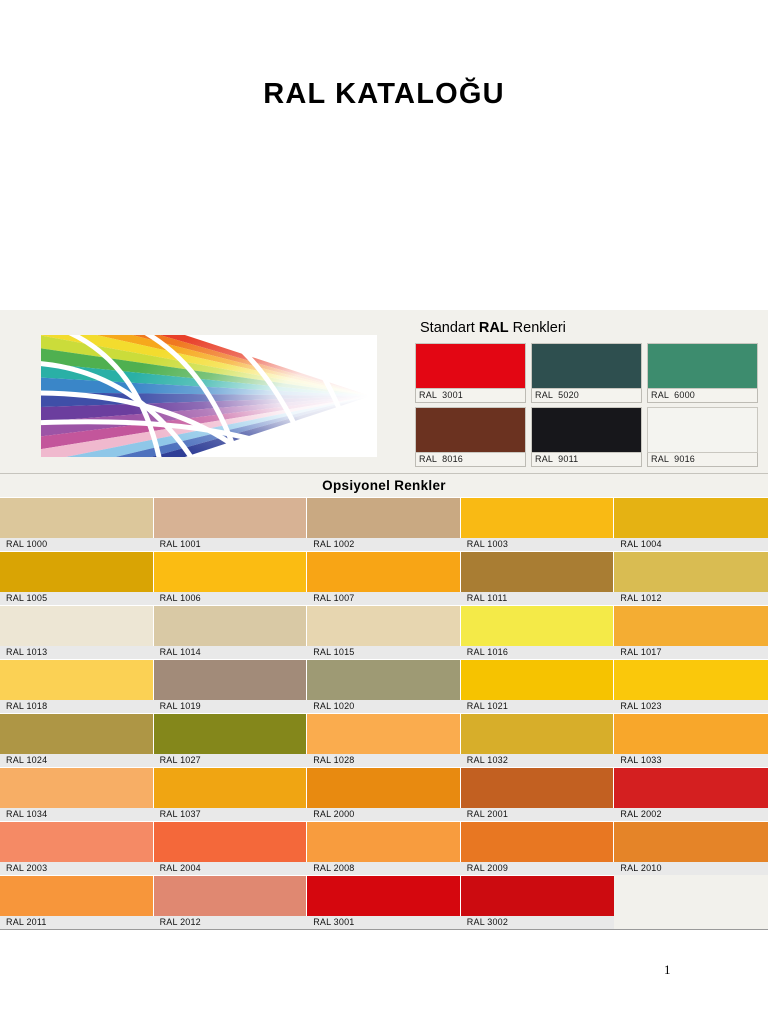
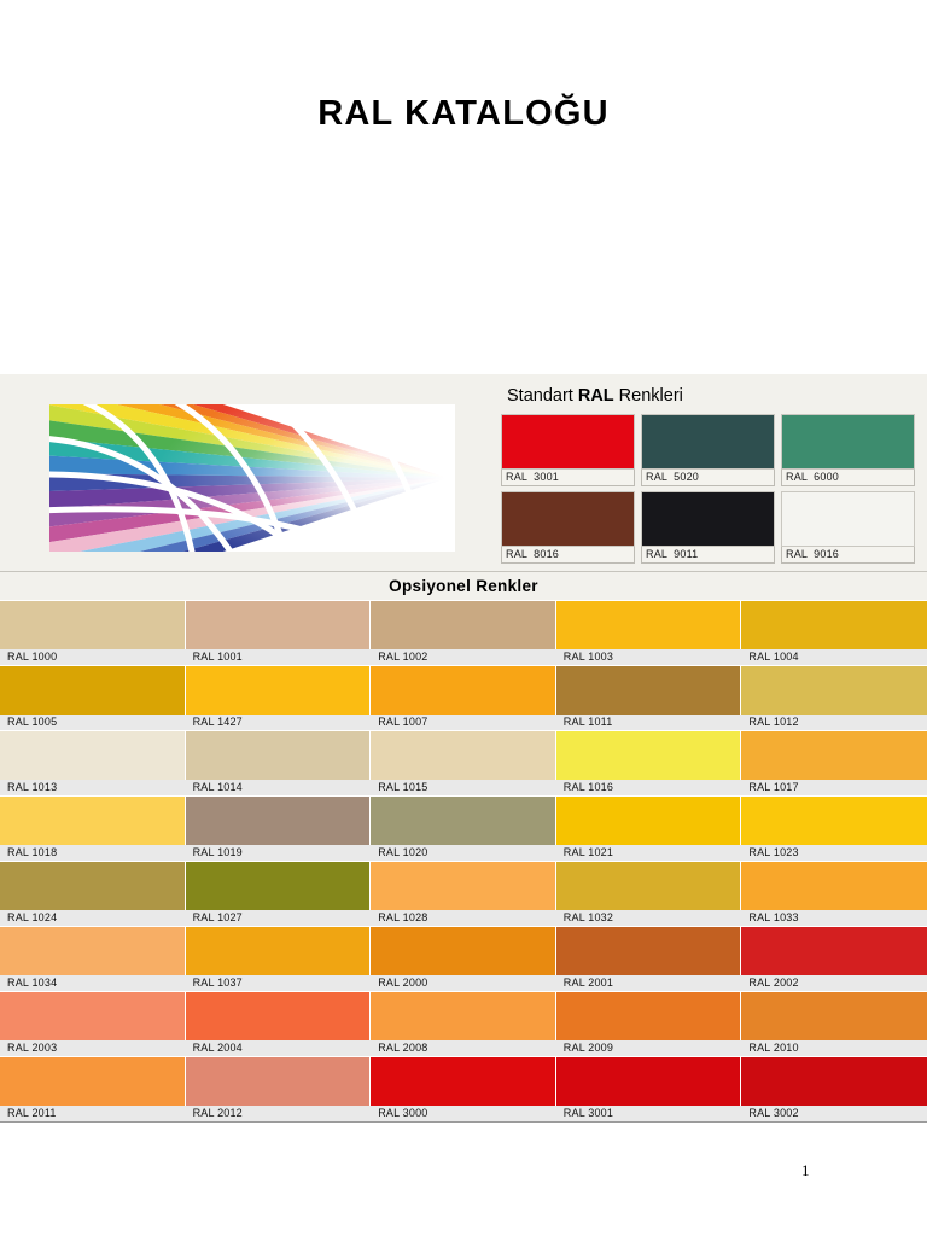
  RAL KATALOĞU
  Standart RAL Renkleri
  RAL 3001
  RAL 5020
  RAL 6000
  RAL 8016
  RAL 9011
  RAL 9016
  Opsiyonel Renkler
  RAL 1000
  RAL 1001
  RAL 1002
  RAL 1003
  RAL 1004
  RAL 1005
- RAL 1006
+ RAL 1427
  RAL 1007
  RAL 1011
  RAL 1012
  RAL 1013
  RAL 1014
  RAL 1015
  RAL 1016
  RAL 1017
  RAL 1018
  RAL 1019
  RAL 1020
  RAL 1021
  RAL 1023
  RAL 1024
  RAL 1027
  RAL 1028
  RAL 1032
  RAL 1033
  RAL 1034
  RAL 1037
  RAL 2000
  RAL 2001
  RAL 2002
  RAL 2003
  RAL 2004
  RAL 2008
  RAL 2009
  RAL 2010
  RAL 2011
  RAL 2012
+ RAL 3000
  RAL 3001
  RAL 3002
  1
